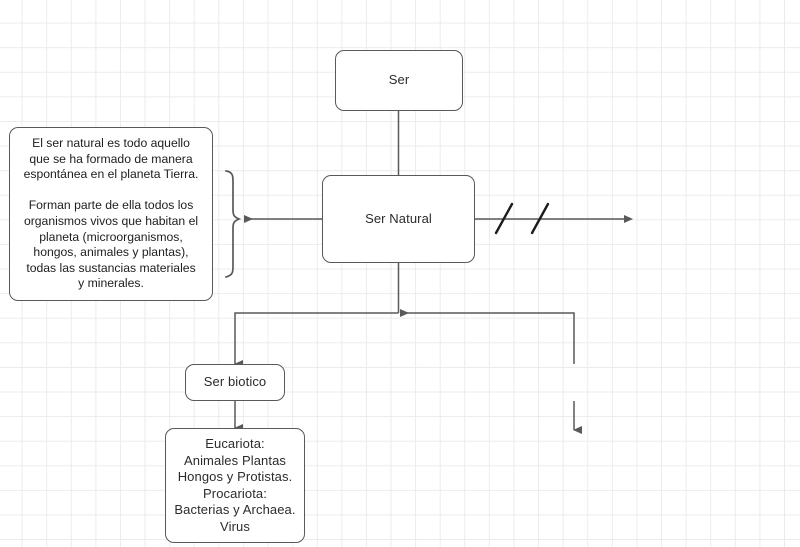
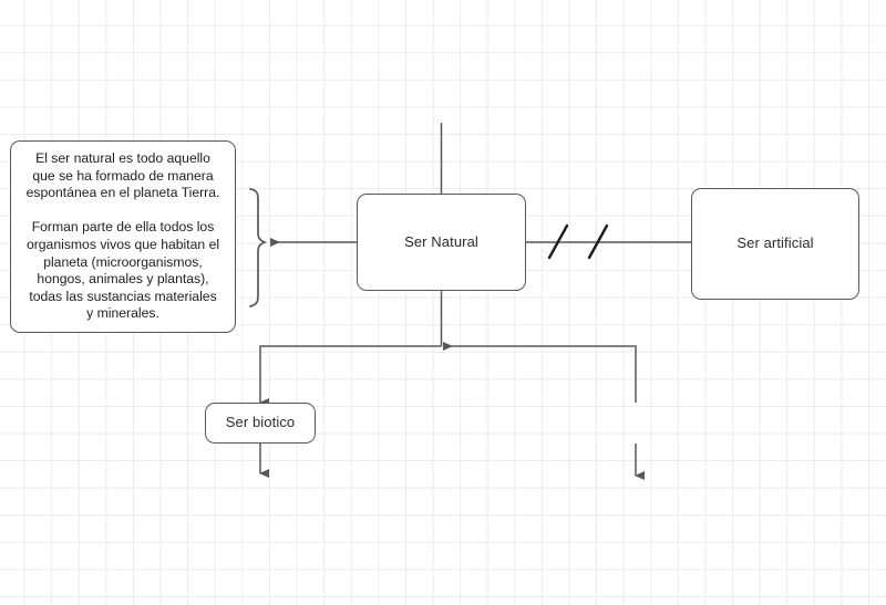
  El ser natural es todo aquello
  que se ha formado de manera
  espontánea en el planeta Tierra.
  Forman parte de ella todos los
  organismos vivos que habitan el
  planeta (microorganismos,
  hongos, animales y plantas),
  todas las sustancias materiales
  y minerales.
- Ser
  Ser Natural
+ Ser artificial
  Ser biotico
- Eucariota:
- Animales Plantas
- Hongos y Protistas.
- Procariota:
- Bacterias y Archaea.
- Virus
